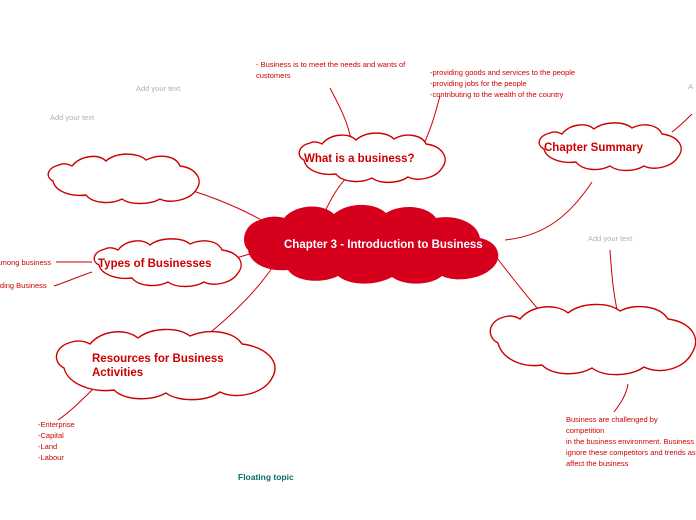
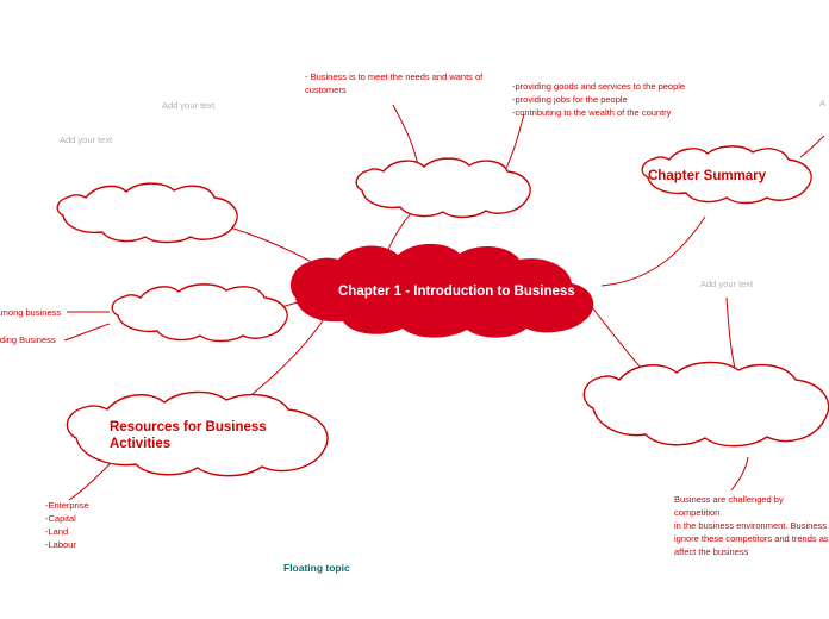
- Chapter 3 - Introduction to Business
+ Chapter 1 - Introduction to Business
- What is a business?
  Chapter Summary
- Types of Businesses
  Resources for Business Activities
  - Business is to meet the needs and wants of customers
  -providing goods and services to the people
  -providing jobs for the people
  -contributing to the wealth of the country
  mong business
  ding Business
  -Enterprise
  -Capital
  -Land
  -Labour
  Business are challenged by competition
  in the business environment. Business
  ignore these competitors and trends as
  affect the business
  Add your text
  Add your text
  A
  Add your text
  Floating topic
